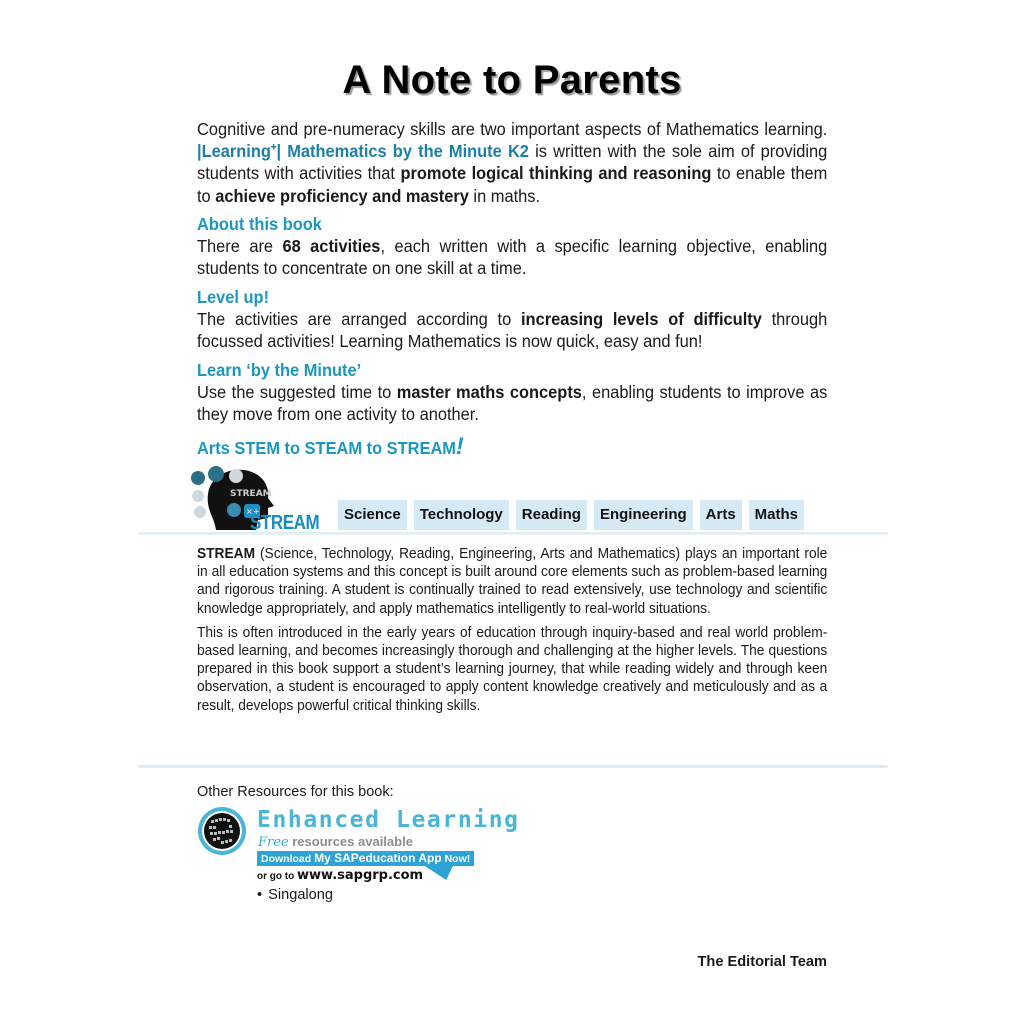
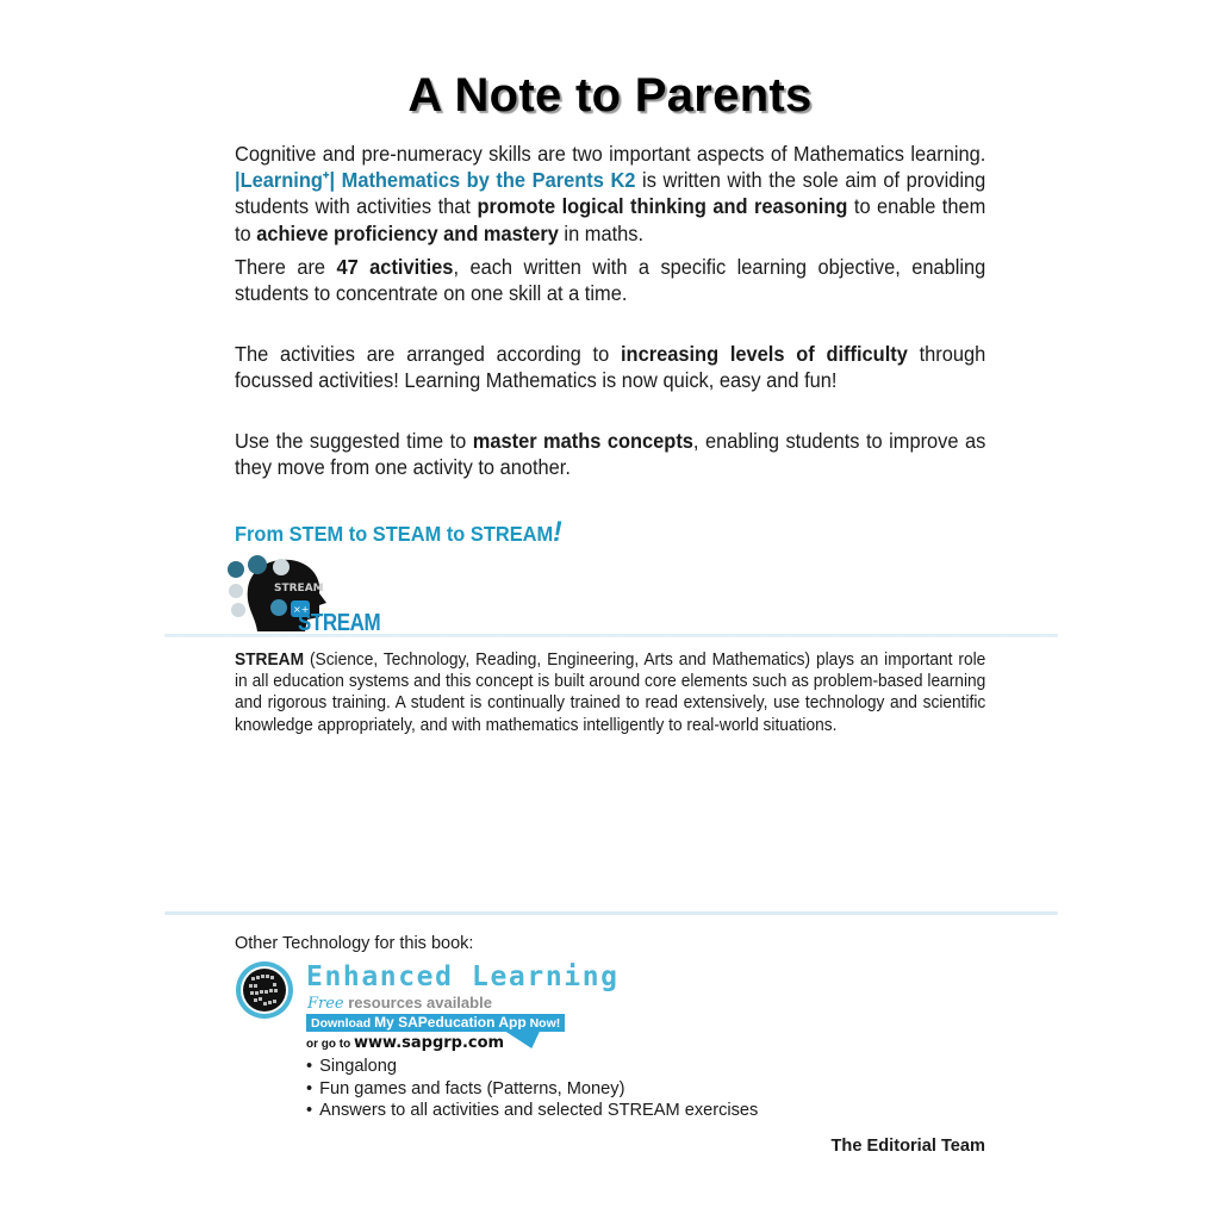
  A Note to Parents
- Cognitive and pre-numeracy skills are two important aspects of Mathematics learning. |Learning⁺| Mathematics by the Minute K2 is written with the sole aim of providing students with activities that promote logical thinking and reasoning to enable them to achieve proficiency and mastery in maths.
+ Cognitive and pre-numeracy skills are two important aspects of Mathematics learning. |Learning⁺| Mathematics by the Parents K2 is written with the sole aim of providing students with activities that promote logical thinking and reasoning to enable them to achieve proficiency and mastery in maths.
- About this book
- There are 68 activities, each written with a specific learning objective, enabling students to concentrate on one skill at a time.
+ There are 47 activities, each written with a specific learning objective, enabling students to concentrate on one skill at a time.
- Level up!
  The activities are arranged according to increasing levels of difficulty through focussed activities! Learning Mathematics is now quick, easy and fun!
- Learn ‘by the Minute’
  Use the suggested time to master maths concepts, enabling students to improve as they move from one activity to another.
- Arts STEM to STEAM to STREAM!
+ From STEM to STEAM to STREAM!
  STREAM
  ×+
  STREAM
- Science
- Technology
- Reading
- Engineering
- Arts
- Maths
- STREAM (Science, Technology, Reading, Engineering, Arts and Mathematics) plays an important role in all education systems and this concept is built around core elements such as problem-based learning and rigorous training. A student is continually trained to read extensively, use technology and scientific knowledge appropriately, and apply mathematics intelligently to real-world situations.
+ STREAM (Science, Technology, Reading, Engineering, Arts and Mathematics) plays an important role in all education systems and this concept is built around core elements such as problem-based learning and rigorous training. A student is continually trained to read extensively, use technology and scientific knowledge appropriately, and with mathematics intelligently to real-world situations.
- This is often introduced in the early years of education through inquiry-based and real world problem-based learning, and becomes increasingly thorough and challenging at the higher levels. The questions prepared in this book support a student’s learning journey, that while reading widely and through keen observation, a student is encouraged to apply content knowledge creatively and meticulously and as a result, develops powerful critical thinking skills.
- Other Resources for this book:
+ Other Technology for this book:
  Enhanced Learning
  Free resources available
  Download My SAPeducation App Now!
  or go to www.sapgrp.com
  Singalong
+ Fun games and facts (Patterns, Money)
+ Answers to all activities and selected STREAM exercises
  The Editorial Team
